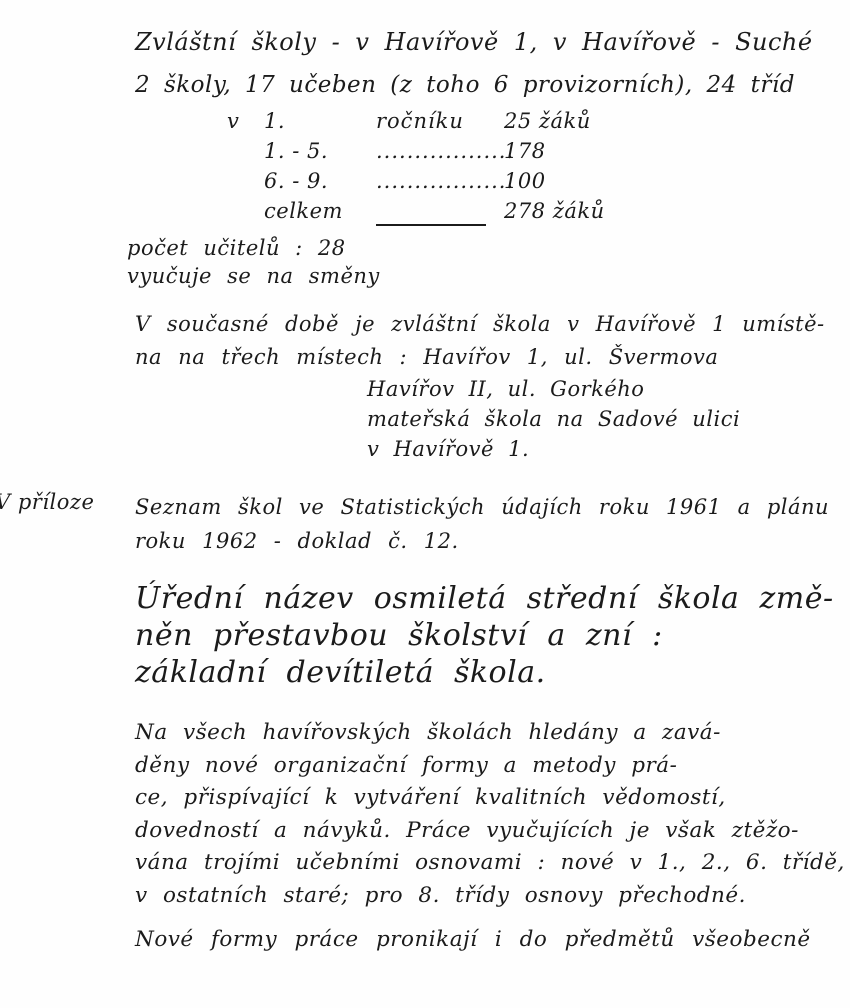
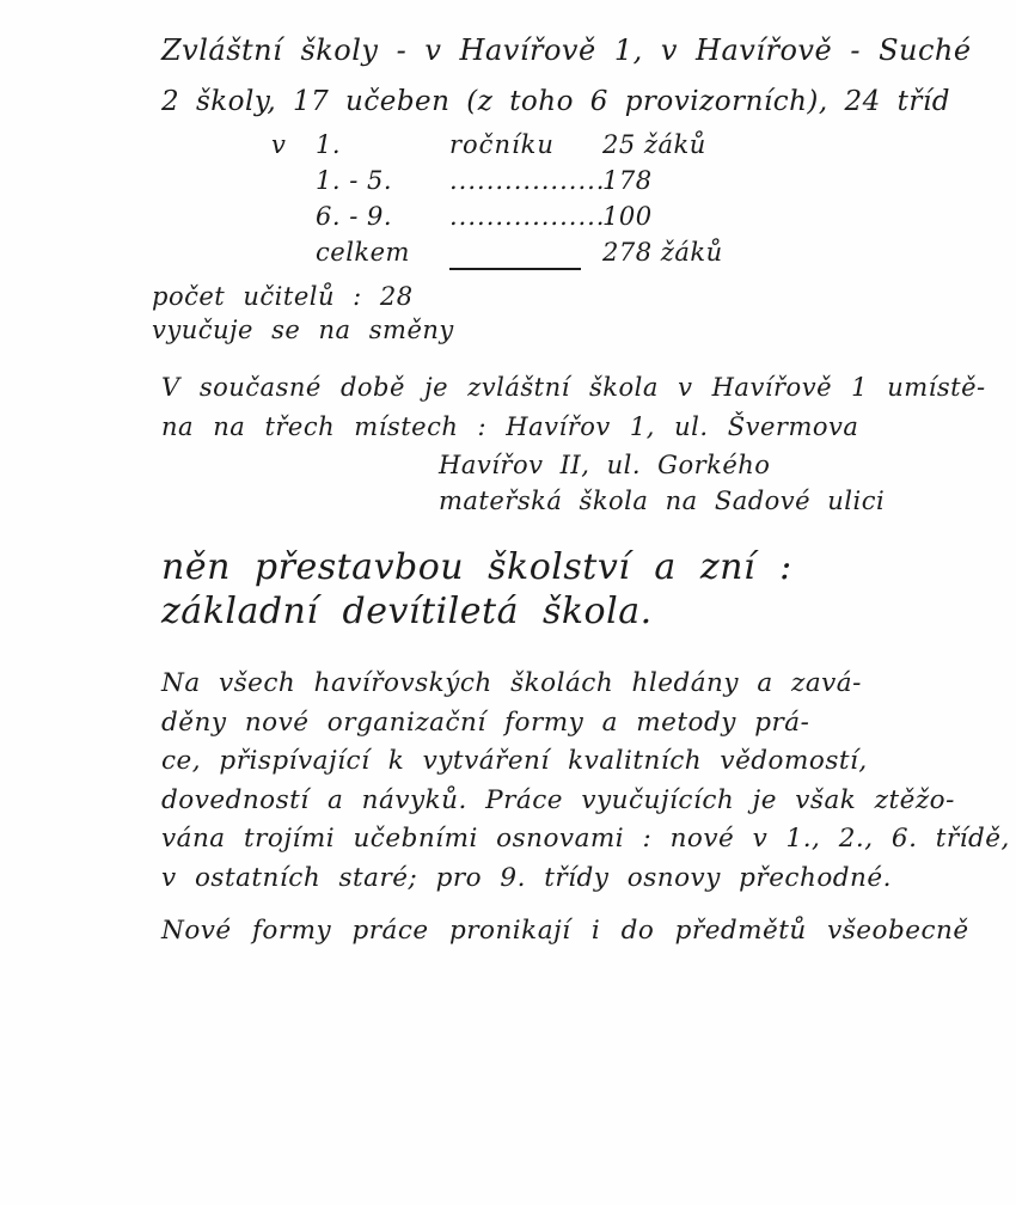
  Zvláštní školy - v Havířově 1, v Havířově - Suché
  2 školy, 17 učeben (z toho 6 provizorních), 24 tříd
  v
  1.
  ročníku
  25 žáků
  1. - 5.
  .................
  178
  6. - 9.
  .................
  100
  celkem
  278 žáků
  počet učitelů : 28
  vyučuje se na směny
  V současné době je zvláštní škola v Havířově 1 umístě-
  na na třech místech : Havířov 1, ul. Švermova
  Havířov II, ul. Gorkého
  mateřská škola na Sadové ulici
- v Havířově 1.
- V příloze
- Seznam škol ve Statistických údajích roku 1961 a plánu
- roku 1962 - doklad č. 12.
- Úřední název osmiletá střední škola změ-
  něn přestavbou školství a zní :
  základní devítiletá škola.
  Na všech havířovských školách hledány a zavá-
  děny nové organizační formy a metody prá-
  ce, přispívající k vytváření kvalitních vědomostí,
  dovedností a návyků. Práce vyučujících je však ztěžo-
  vána trojími učebními osnovami : nové v 1., 2., 6. třídě,
- v ostatních staré; pro 8. třídy osnovy přechodné.
+ v ostatních staré; pro 9. třídy osnovy přechodné.
  Nové formy práce pronikají i do předmětů všeobecně
